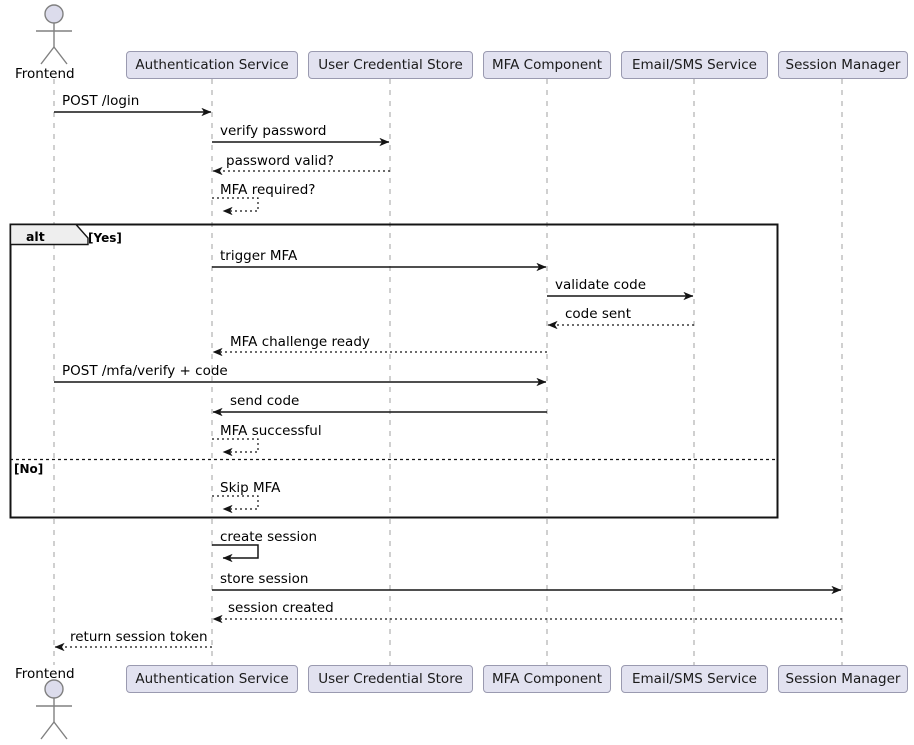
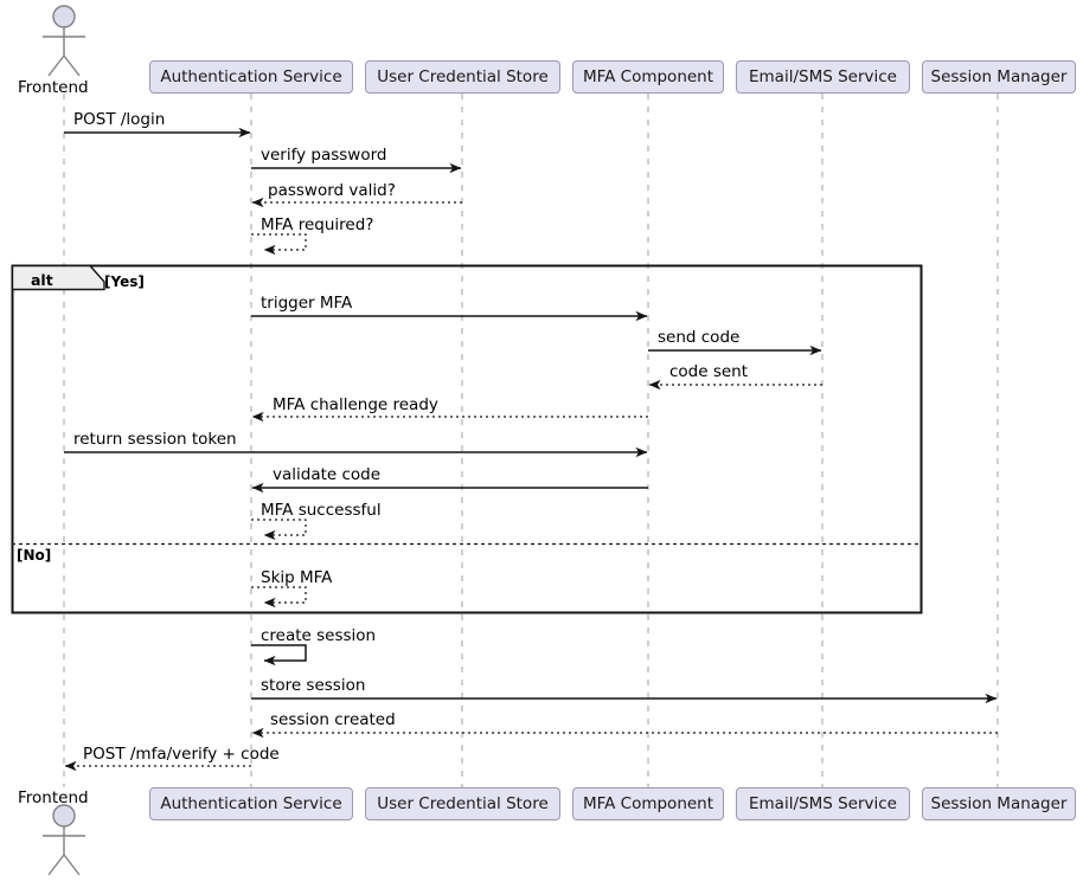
  Authentication Service
  Authentication Service
  User Credential Store
  User Credential Store
  MFA Component
  MFA Component
  Email/SMS Service
  Email/SMS Service
  Session Manager
  Session Manager
  Frontend
  Frontend
  alt
  [Yes]
  [No]
  POST /login
  verify password
  password valid?
  MFA required?
  trigger MFA
- validate code
+ send code
  code sent
  MFA challenge ready
- POST /mfa/verify + code
+ return session token
- send code
+ validate code
  MFA successful
  Skip MFA
  create session
  store session
  session created
- return session token
+ POST /mfa/verify + code
